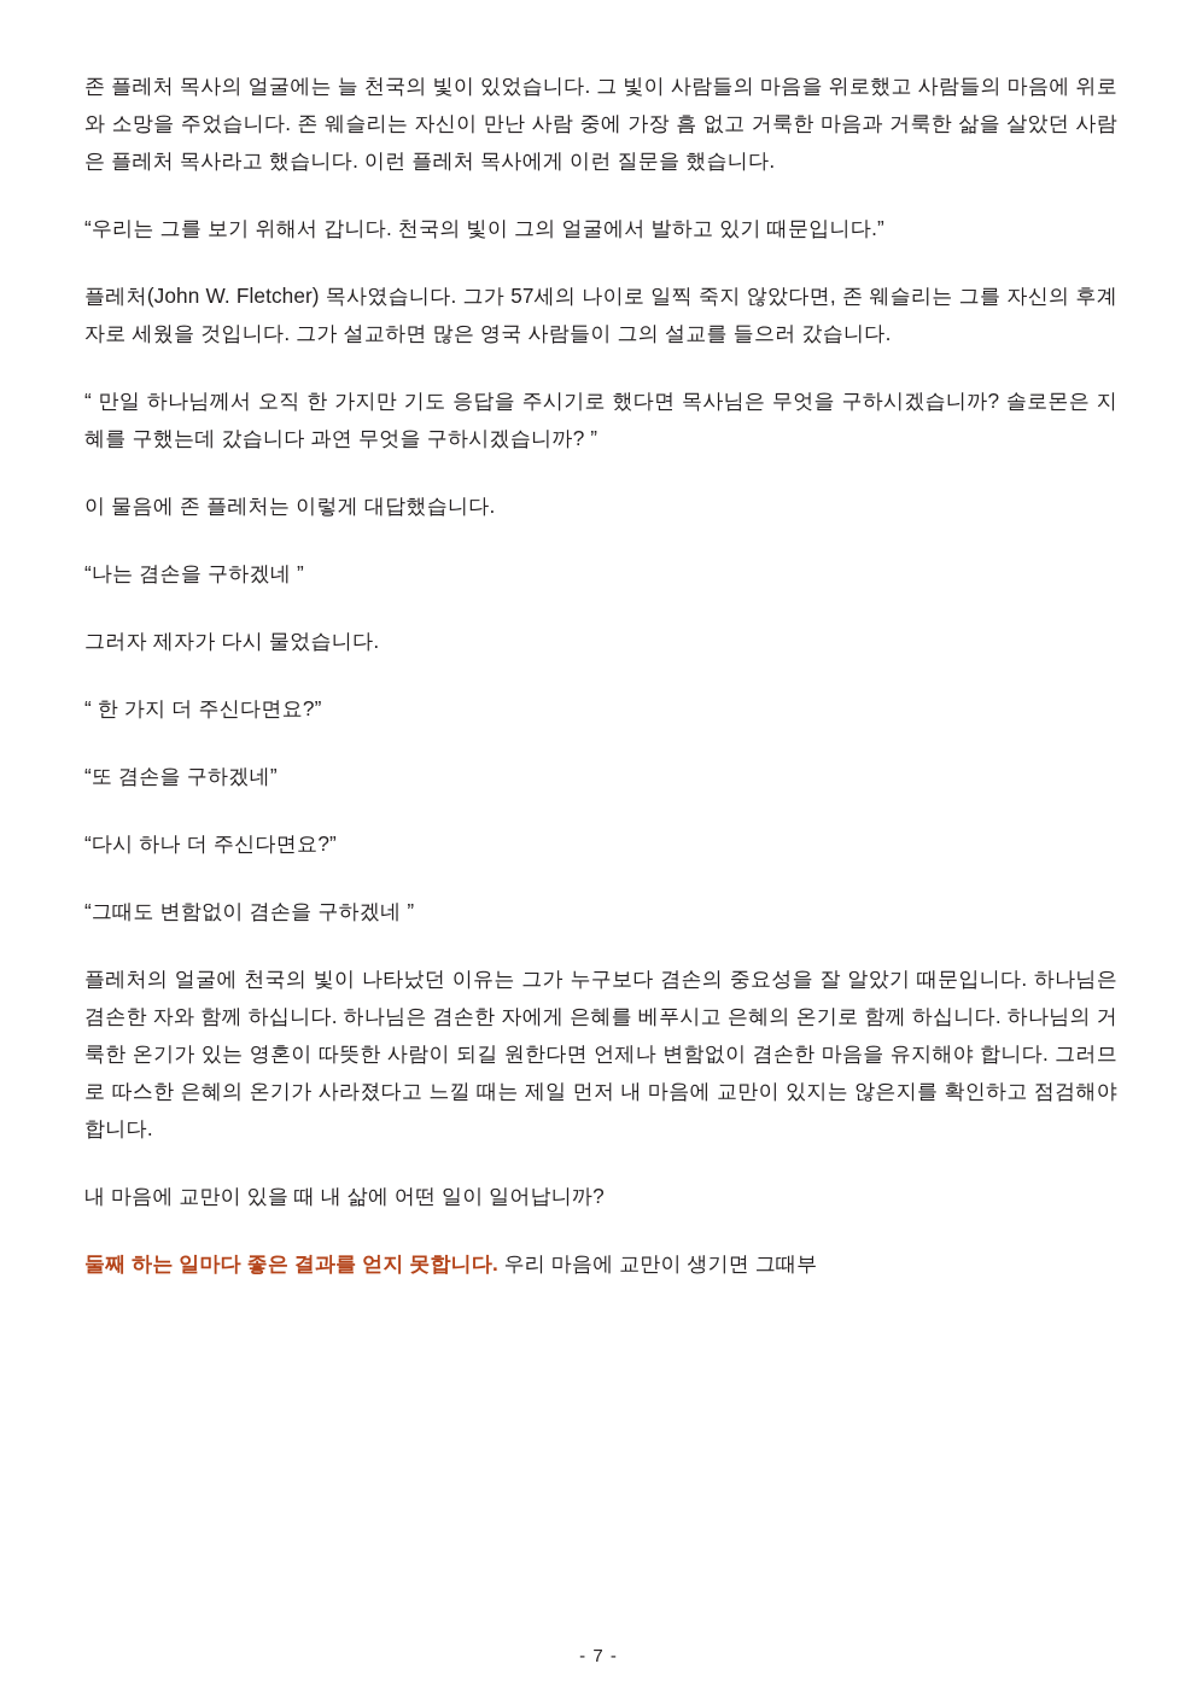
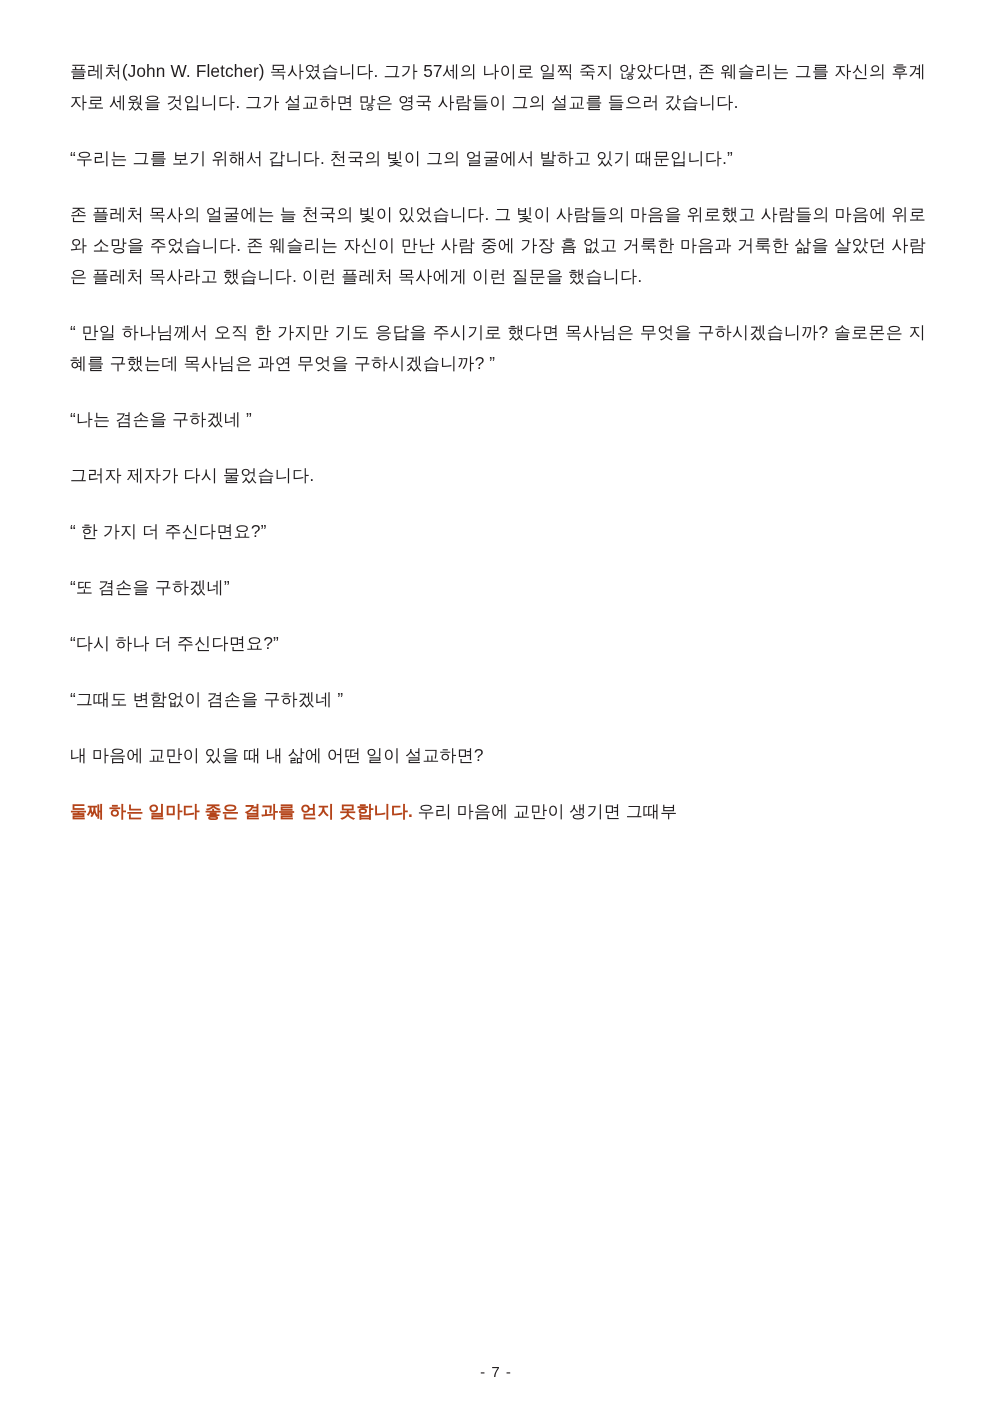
- 존 플레처 목사의 얼굴에는 늘 천국의 빛이 있었습니다. 그 빛이 사람들의 마음을 위로했고 사람들의 마음에 위로와 소망을 주었습니다. 존 웨슬리는 자신이 만난 사람 중에 가장 흠 없고 거룩한 마음과 거룩한 삶을 살았던 사람은 플레처 목사라고 했습니다. 이런 플레처 목사에게 이런 질문을 했습니다.
+ 플레처(John W. Fletcher) 목사였습니다. 그가 57세의 나이로 일찍 죽지 않았다면, 존 웨슬리는 그를 자신의 후계자로 세웠을 것입니다. 그가 설교하면 많은 영국 사람들이 그의 설교를 들으러 갔습니다.
  “우리는 그를 보기 위해서 갑니다. 천국의 빛이 그의 얼굴에서 발하고 있기 때문입니다.”
- 플레처(John W. Fletcher) 목사였습니다. 그가 57세의 나이로 일찍 죽지 않았다면, 존 웨슬리는 그를 자신의 후계자로 세웠을 것입니다. 그가 설교하면 많은 영국 사람들이 그의 설교를 들으러 갔습니다.
+ 존 플레처 목사의 얼굴에는 늘 천국의 빛이 있었습니다. 그 빛이 사람들의 마음을 위로했고 사람들의 마음에 위로와 소망을 주었습니다. 존 웨슬리는 자신이 만난 사람 중에 가장 흠 없고 거룩한 마음과 거룩한 삶을 살았던 사람은 플레처 목사라고 했습니다. 이런 플레처 목사에게 이런 질문을 했습니다.
- “ 만일 하나님께서 오직 한 가지만 기도 응답을 주시기로 했다면 목사님은 무엇을 구하시겠습니까? 솔로몬은 지혜를 구했는데 갔습니다 과연 무엇을 구하시겠습니까? ”
+ “ 만일 하나님께서 오직 한 가지만 기도 응답을 주시기로 했다면 목사님은 무엇을 구하시겠습니까? 솔로몬은 지혜를 구했는데 목사님은 과연 무엇을 구하시겠습니까? ”
- 이 물음에 존 플레처는 이렇게 대답했습니다.
  “나는 겸손을 구하겠네 ”
  그러자 제자가 다시 물었습니다.
  “ 한 가지 더 주신다면요?”
  “또 겸손을 구하겠네”
  “다시 하나 더 주신다면요?”
  “그때도 변함없이 겸손을 구하겠네 ”
- 플레처의 얼굴에 천국의 빛이 나타났던 이유는 그가 누구보다 겸손의 중요성을 잘 알았기 때문입니다. 하나님은 겸손한 자와 함께 하십니다. 하나님은 겸손한 자에게 은혜를 베푸시고 은혜의 온기로 함께 하십니다. 하나님의 거룩한 온기가 있는 영혼이 따뜻한 사람이 되길 원한다면 언제나 변함없이 겸손한 마음을 유지해야 합니다. 그러므로 따스한 은혜의 온기가 사라졌다고 느낄 때는 제일 먼저 내 마음에 교만이 있지는 않은지를 확인하고 점검해야 합니다.
- 내 마음에 교만이 있을 때 내 삶에 어떤 일이 일어납니까?
+ 내 마음에 교만이 있을 때 내 삶에 어떤 일이 설교하면?
  둘째 하는 일마다 좋은 결과를 얻지 못합니다. 우리 마음에 교만이 생기면 그때부
  - 7 -
